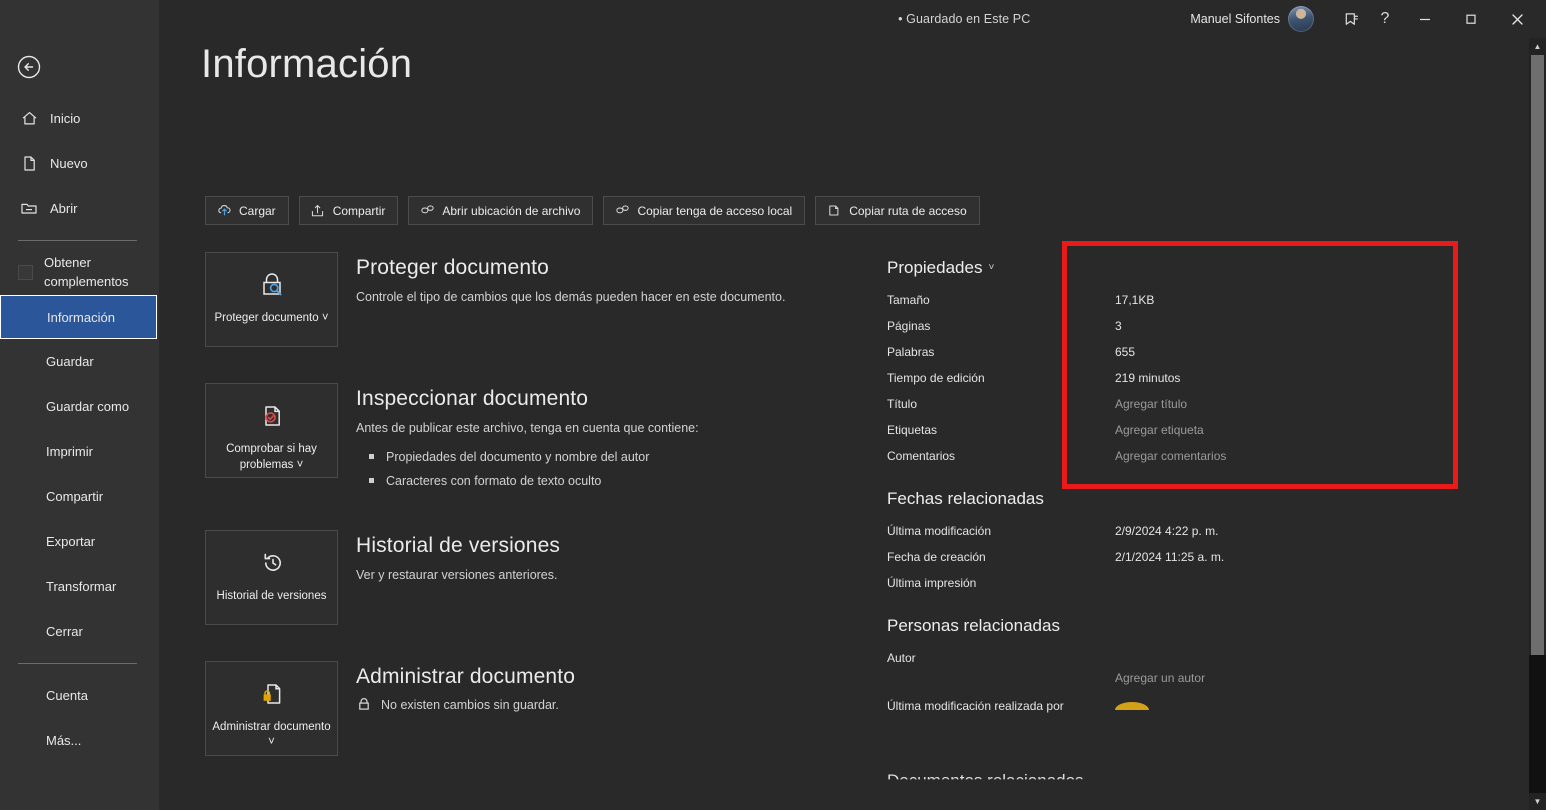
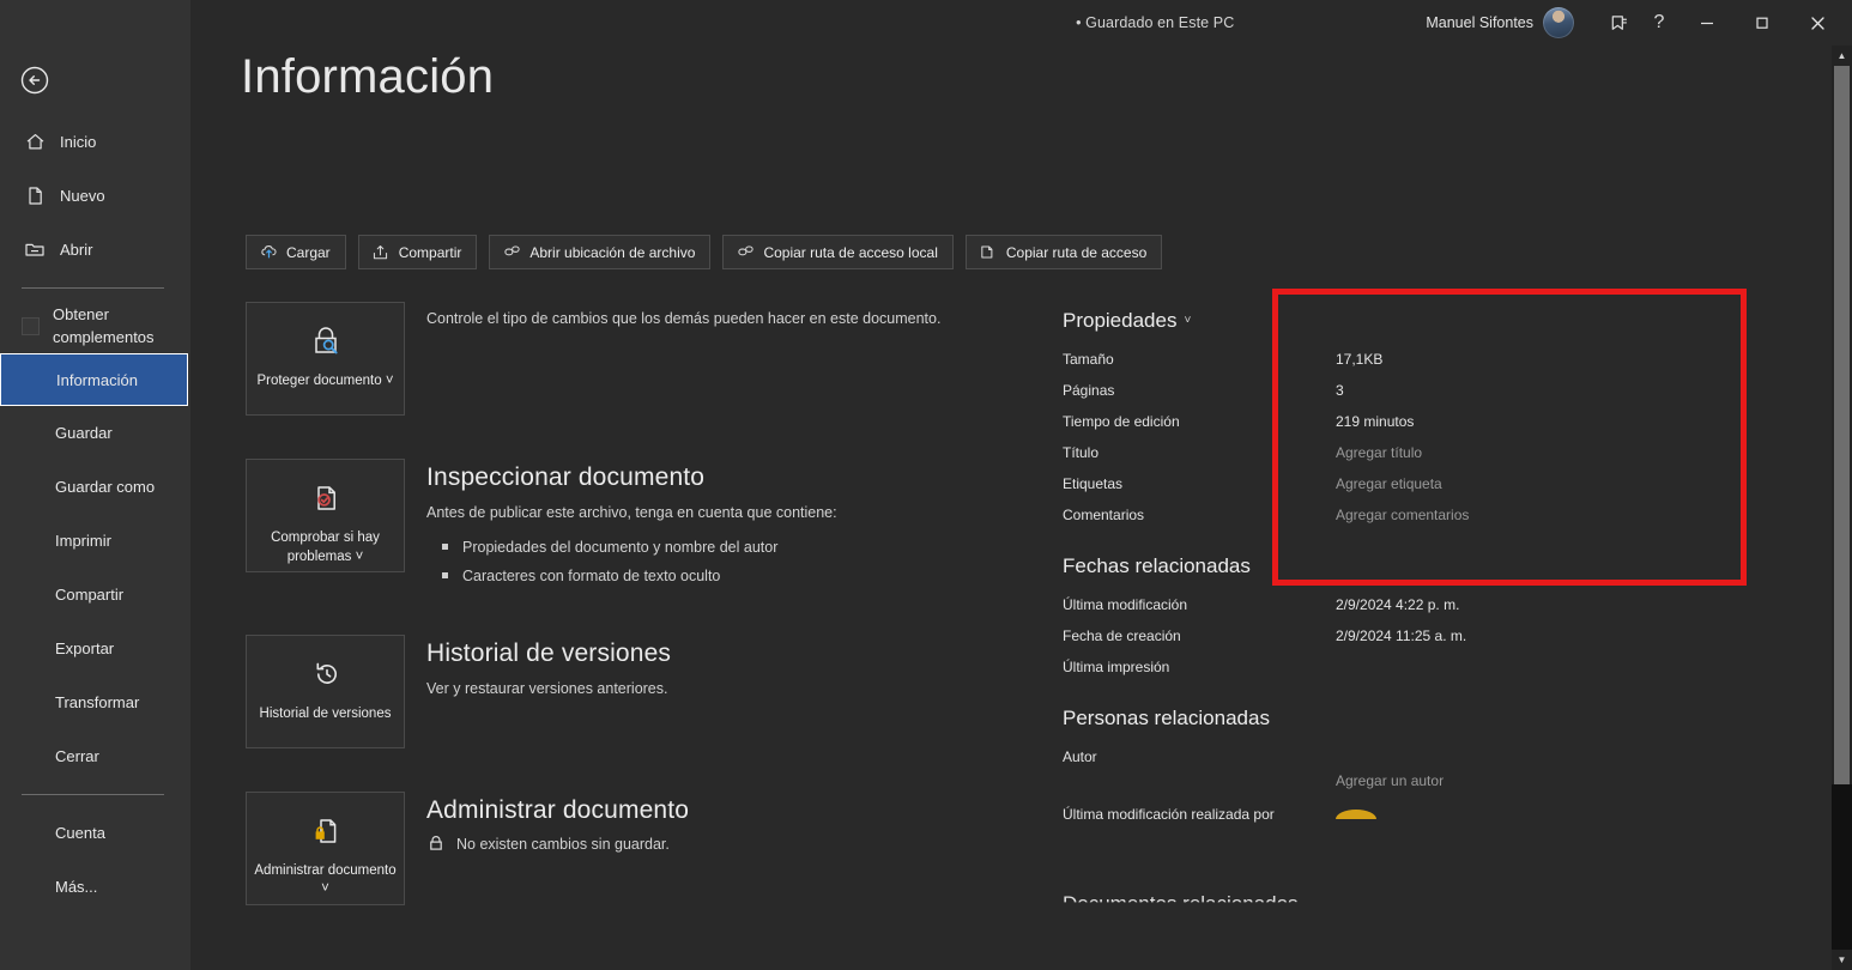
  Inicio
  Nuevo
  Abrir
  Obtener complementos
  Información
  Guardar
  Guardar como
  Imprimir
  Compartir
  Exportar
  Transformar
  Cerrar
  Cuenta
  Más...
  Información
  Cargar
  Compartir
  Abrir ubicación de archivo
- Copiar tenga de acceso local
+ Copiar ruta de acceso local
  Copiar ruta de acceso
  Proteger documento ˅
- Proteger documento
  Controle el tipo de cambios que los demás pueden hacer en este documento.
  Comprobar si hay problemas ˅
  Inspeccionar documento
  Antes de publicar este archivo, tenga en cuenta que contiene:
  Propiedades del documento y nombre del autor
  Caracteres con formato de texto oculto
  Historial de versiones
  Historial de versiones
  Ver y restaurar versiones anteriores.
  Administrar documento ˅
  Administrar documento
  No existen cambios sin guardar.
  Propiedades
  ˅
  Tamaño
  17,1KB
  Páginas
  3
- Palabras
- 655
  Tiempo de edición
  219 minutos
  Título
  Agregar título
  Etiquetas
  Agregar etiqueta
  Comentarios
  Agregar comentarios
  Fechas relacionadas
  Última modificación
  2/9/2024 4:22 p. m.
  Fecha de creación
- 2/1/2024 11:25 a. m.
+ 2/9/2024 11:25 a. m.
  Última impresión
  Personas relacionadas
  Autor
  Agregar un autor
  Última modificación realizada por
  • Guardado en Este PC
  Manuel Sifontes
  ?
  ▲
  ▼
